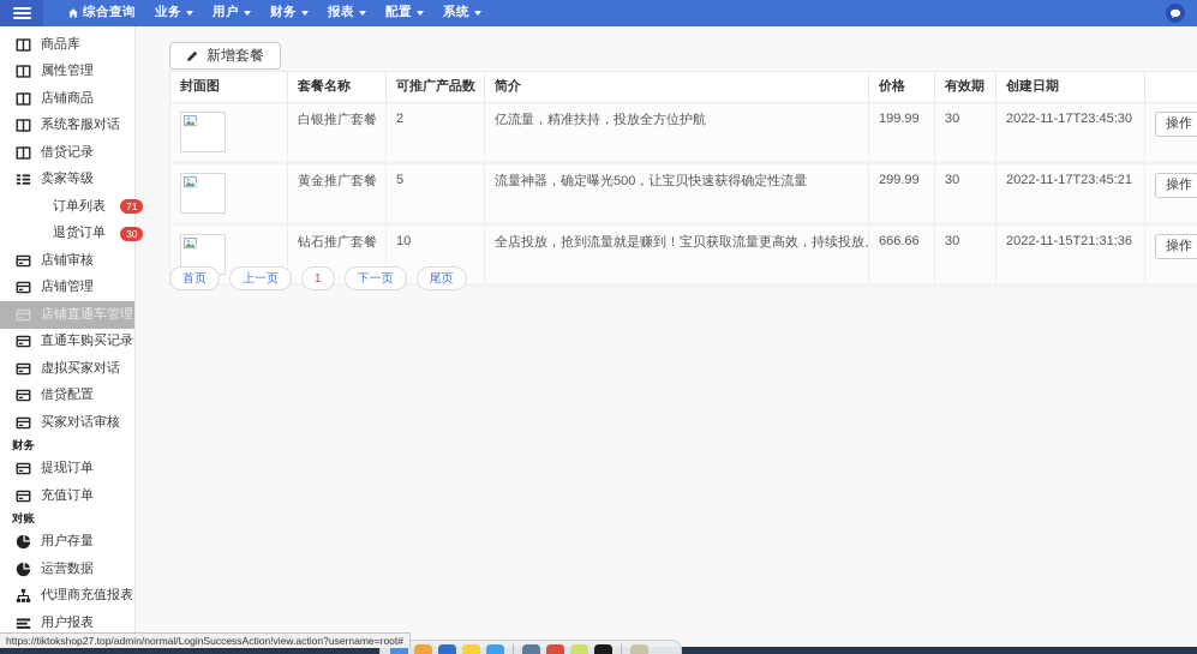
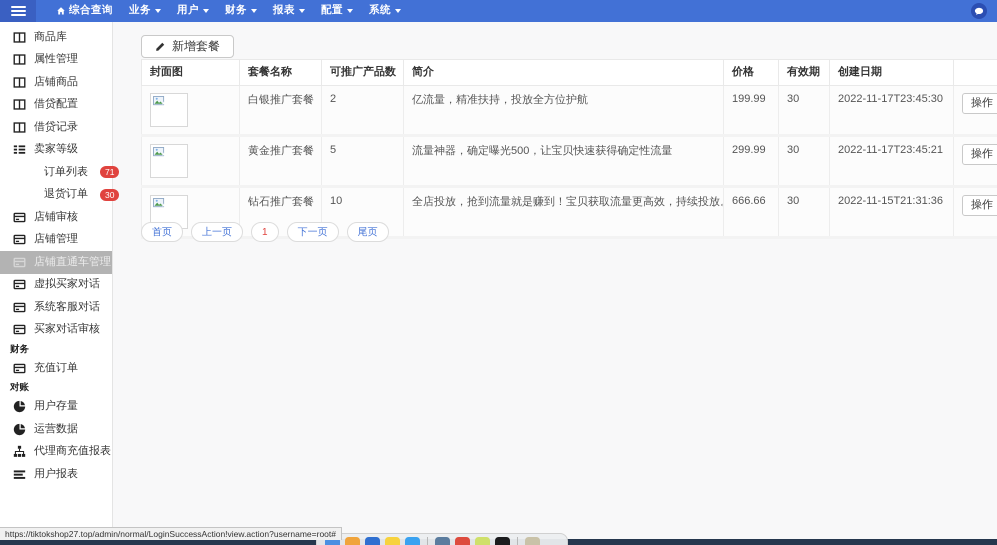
  综合查询
  业务
  用户
  财务
  报表
  配置
  系统
  商品库
  属性管理
  店铺商品
- 系统客服对话
+ 借贷配置
  借贷记录
  卖家等级
  订单列表
  71
  退货订单
  30
  店铺审核
  店铺管理
  店铺直通车管理
- 直通车购买记录
  虚拟买家对话
- 借贷配置
+ 系统客服对话
  买家对话审核
  财务
- 提现订单
  充值订单
  对账
  用户存量
  运营数据
  代理商充值报表
  用户报表
  新增套餐
  封面图	套餐名称	可推广产品数	简介	价格	有效期	创建日期
  	白银推广套餐	2	亿流量，精准扶持，投放全方位护航	199.99	30	2022-11-17T23:45:30	操作
  	黄金推广套餐	5	流量神器，确定曝光500，让宝贝快速获得确定性流量	299.99	30	2022-11-17T23:45:21	操作
  	钻石推广套餐	10	全店投放，抢到流量就是赚到！宝贝获取流量更高效，持续投放	666.66	30	2022-11-15T21:31:36	操作
  首页
  上一页
  1
  下一页
  尾页
  https://tiktokshop27.top/admin/normal/LoginSuccessAction!view.action?username=root#
